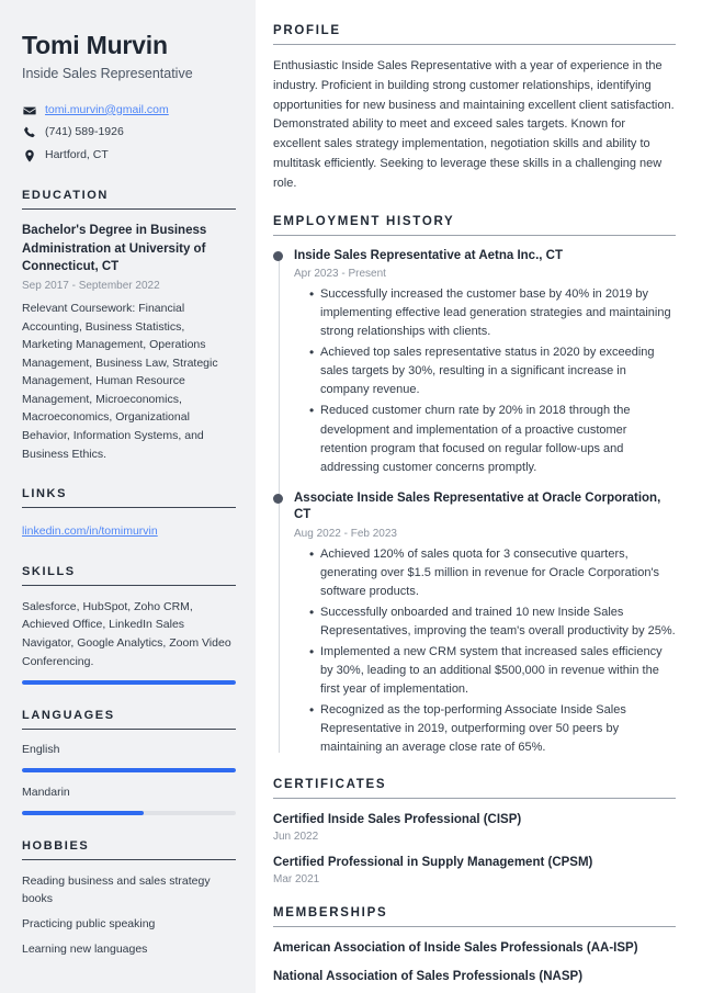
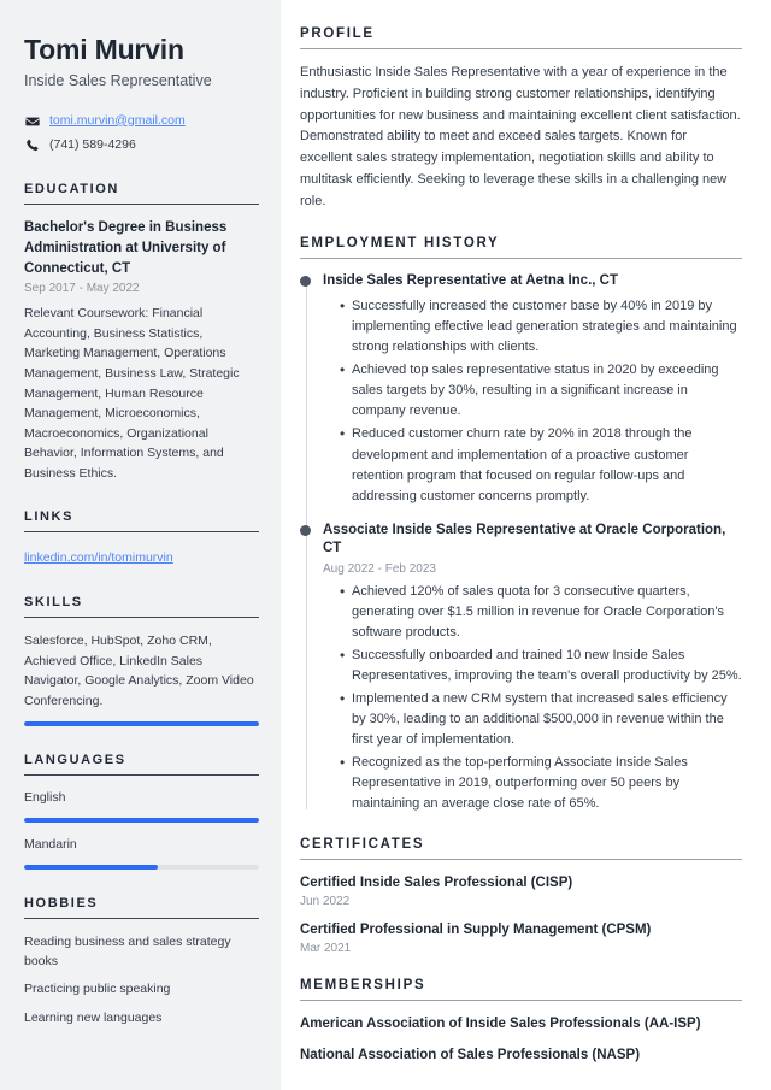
  Tomi Murvin
  Inside Sales Representative
  tomi.murvin@gmail.com
- (741) 589-1926
+ (741) 589-4296
- Hartford, CT
  EDUCATION
  Bachelor's Degree in Business Administration at University of Connecticut, CT
- Sep 2017 - September 2022
+ Sep 2017 - May 2022
  Relevant Coursework: Financial Accounting, Business Statistics, Marketing Management, Operations Management, Business Law, Strategic Management, Human Resource Management, Microeconomics, Macroeconomics, Organizational Behavior, Information Systems, and Business Ethics.
  LINKS
  linkedin.com/in/tomimurvin
  SKILLS
  Salesforce, HubSpot, Zoho CRM, Achieved Office, LinkedIn Sales Navigator, Google Analytics, Zoom Video Conferencing.
  LANGUAGES
  English
  Mandarin
  HOBBIES
  Reading business and sales strategy books
  Practicing public speaking
  Learning new languages
  PROFILE
  Enthusiastic Inside Sales Representative with a year of experience in the industry. Proficient in building strong customer relationships, identifying opportunities for new business and maintaining excellent client satisfaction. Demonstrated ability to meet and exceed sales targets. Known for excellent sales strategy implementation, negotiation skills and ability to multitask efficiently. Seeking to leverage these skills in a challenging new role.
  EMPLOYMENT HISTORY
  Inside Sales Representative at Aetna Inc., CT
- Apr 2023 - Present
  Successfully increased the customer base by 40% in 2019 by implementing effective lead generation strategies and maintaining strong relationships with clients.
  Achieved top sales representative status in 2020 by exceeding sales targets by 30%, resulting in a significant increase in company revenue.
  Reduced customer churn rate by 20% in 2018 through the development and implementation of a proactive customer retention program that focused on regular follow-ups and addressing customer concerns promptly.
  Associate Inside Sales Representative at Oracle Corporation, CT
  Aug 2022 - Feb 2023
  Achieved 120% of sales quota for 3 consecutive quarters, generating over $1.5 million in revenue for Oracle Corporation's software products.
  Successfully onboarded and trained 10 new Inside Sales Representatives, improving the team's overall productivity by 25%.
  Implemented a new CRM system that increased sales efficiency by 30%, leading to an additional $500,000 in revenue within the first year of implementation.
  Recognized as the top-performing Associate Inside Sales Representative in 2019, outperforming over 50 peers by maintaining an average close rate of 65%.
  CERTIFICATES
  Certified Inside Sales Professional (CISP)
  Jun 2022
  Certified Professional in Supply Management (CPSM)
  Mar 2021
  MEMBERSHIPS
  American Association of Inside Sales Professionals (AA-ISP)
  National Association of Sales Professionals (NASP)
